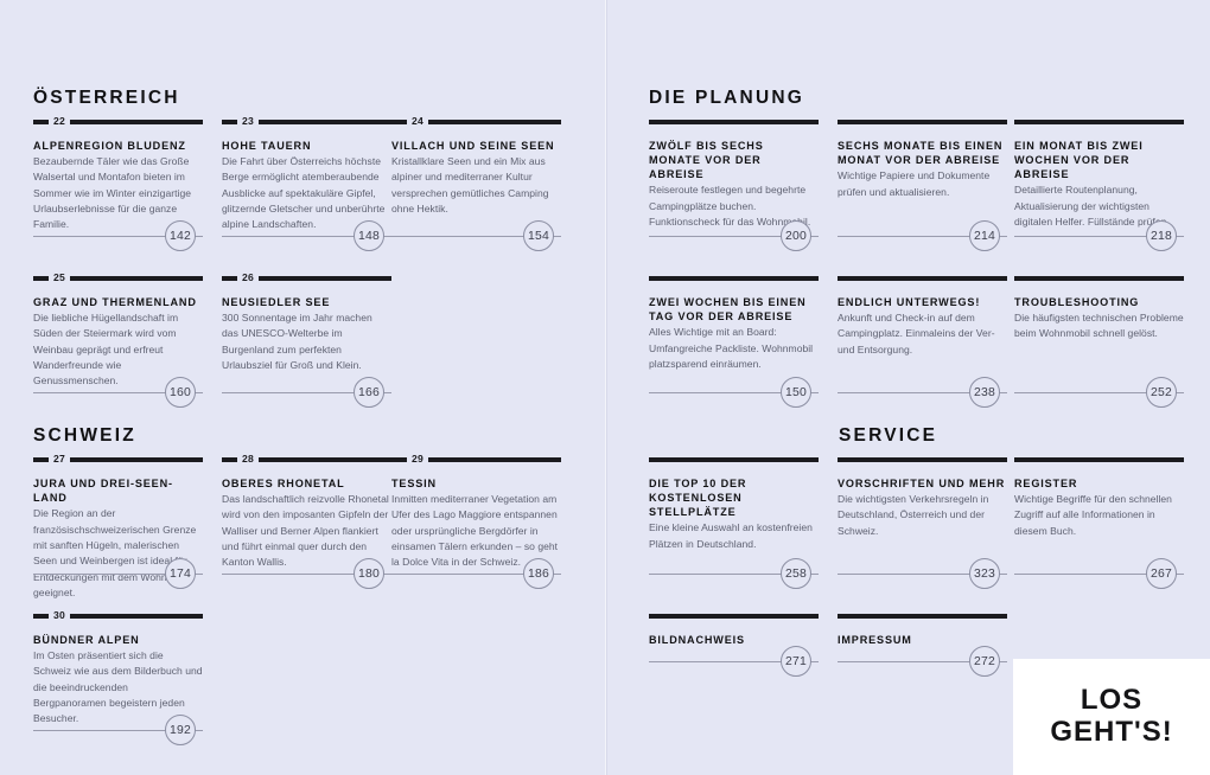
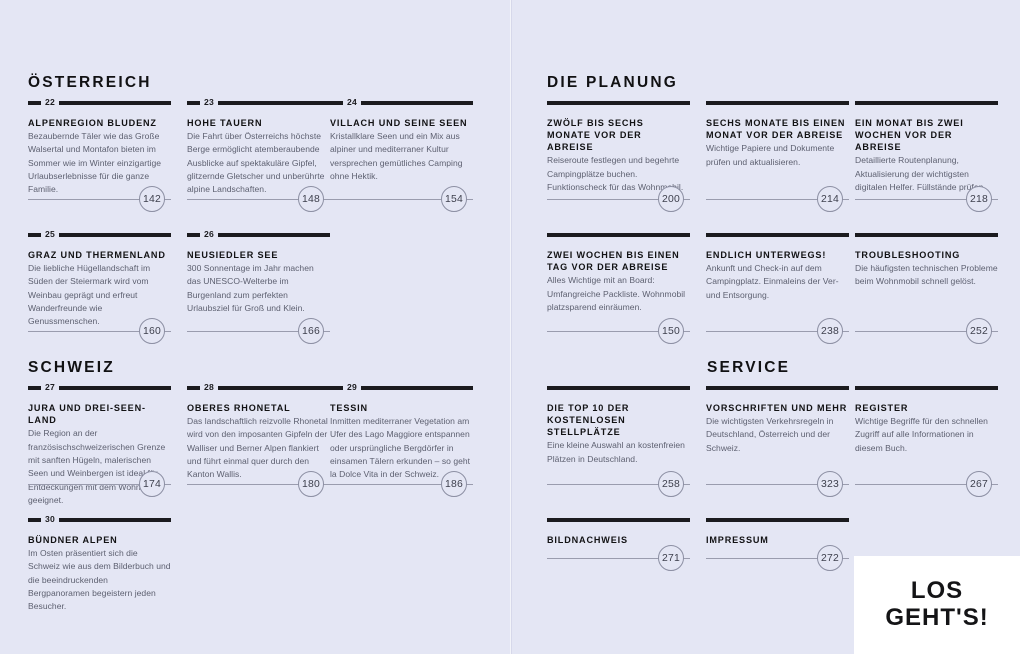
  ÖSTERREICH
  22
  ALPENREGION BLUDENZ
  Bezaubernde Täler wie das Große Walsertal und Montafon bieten im Sommer wie im Winter einzigartige Urlaubserlebnisse für die ganze Familie.
  142
  23
  HOHE TAUERN
  Die Fahrt über Österreichs höchste Berge ermöglicht atemberaubende Ausblicke auf spektakuläre Gipfel, glitzernde Gletscher und unberührte alpine Landschaften.
  148
  24
  VILLACH UND SEINE SEEN
  Kristallklare Seen und ein Mix aus alpiner und mediterraner Kultur versprechen gemütliches Camping ohne Hektik.
  154
  25
  GRAZ UND THERMENLAND
  Die liebliche Hügellandschaft im Süden der Steiermark wird vom Weinbau geprägt und erfreut Wanderfreunde wie Genussmenschen.
  160
  26
  NEUSIEDLER SEE
  300 Sonnentage im Jahr machen das UNESCO-Welterbe im Burgenland zum perfekten Urlaubsziel für Groß und Klein.
  166
  SCHWEIZ
  27
  JURA UND DREI-SEEN-LAND
  Die Region an der französischschweizerischen Grenze mit sanften Hügeln, malerischen Seen und Weinbergen ist idea Entdeckungen mit dem Woh geeignet.
  174
  28
  OBERES RHONETAL
  Das landschaftlich reizvolle Rhonetal wird von den imposanten Gipfeln der Walliser und Berner Alpen flankiert und führt einmal quer durch den Kanton Wallis.
  180
  29
  TESSIN
  Inmitten mediterraner Vegetation am Ufer des Lago Maggiore entspannen oder ursprüngliche Bergdörfer in einsamen Tälern erkunden – so geht la Dolce Vita in der Schweiz.
  186
  30
  BÜNDNER ALPEN
  Im Osten präsentiert sich die Schweiz wie aus dem Bilderbuch und die beeindruckenden Bergpanoramen begeistern jeden Besucher.
- 192
  DIE PLANUNG
  ZWÖLF BIS SECHS MONATE VOR DER ABREISE
  Reiseroute festlegen und begehrte Campingplätze buchen. Funktionscheck für das Wohnil.
  200
  SECHS MONATE BIS EINEN MONAT VOR DER ABREISE
  Wichtige Papiere und Dokumente prüfen und aktualisieren.
  214
  EIN MONAT BIS ZWEI WOCHEN VOR DER ABREISE
  Detaillierte Routenplanung, Aktualisierung der wichtigsten digitalen Helfer. Füllstände prü
  218
  ZWEI WOCHEN BIS EINEN TAG VOR DER ABREISE
  Alles Wichtige mit an Board: Umfangreiche Packliste. Wohnmobil platzsparend einräumen.
  150
  ENDLICH UNTERWEGS!
  Ankunft und Check-in auf dem Campingplatz. Einmaleins der Ver- und Entsorgung.
  238
  TROUBLESHOOTING
  Die häufigsten technischen Probleme beim Wohnmobil schnell gelöst.
  252
  SERVICE
  DIE TOP 10 DER KOSTENLOSEN STELLPLÄTZE
  Eine kleine Auswahl an kostenfreien Plätzen in Deutschland.
  258
  VORSCHRIFTEN UND MEHR
  Die wichtigsten Verkehrsregeln in Deutschland, Österreich und der Schweiz.
  323
  REGISTER
  Wichtige Begriffe für den schnellen Zugriff auf alle Informationen in diesem Buch.
  267
  BILDNACHWEIS
  271
  IMPRESSUM
  272
  LOS
  GEHT'S!
